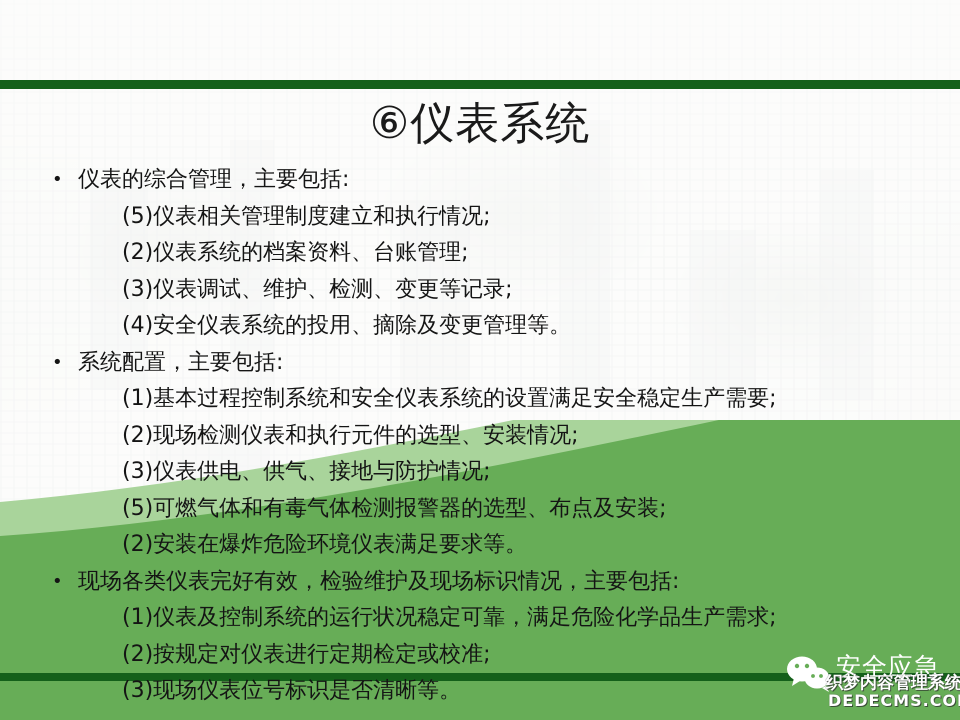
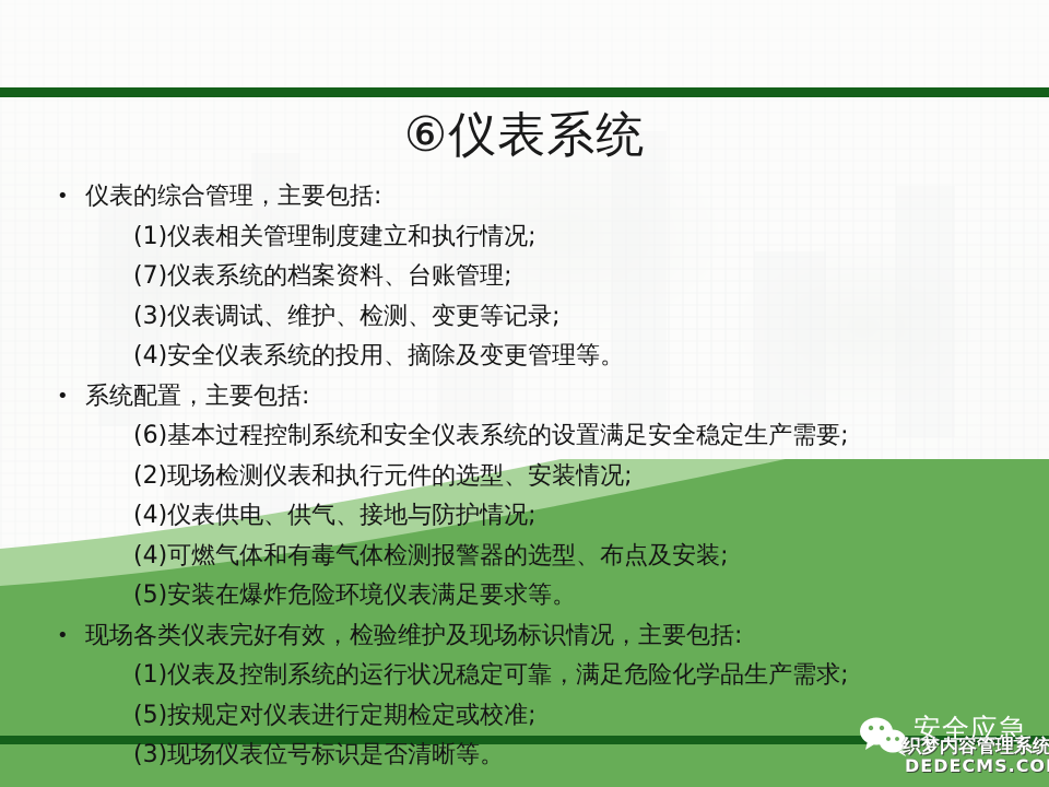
  ⑥仪表系统
  • 仪表的综合管理，主要包括:
- (5)仪表相关管理制度建立和执行情况;
+ (1)仪表相关管理制度建立和执行情况;
- (2)仪表系统的档案资料、台账管理;
+ (7)仪表系统的档案资料、台账管理;
  (3)仪表调试、维护、检测、变更等记录;
  (4)安全仪表系统的投用、摘除及变更管理等。
  • 系统配置，主要包括:
- (1)基本过程控制系统和安全仪表系统的设置满足安全稳定生产需要;
+ (6)基本过程控制系统和安全仪表系统的设置满足安全稳定生产需要;
  (2)现场检测仪表和执行元件的选型、安装情况;
- (3)仪表供电、供气、接地与防护情况;
+ (4)仪表供电、供气、接地与防护情况;
- (5)可燃气体和有毒气体检测报警器的选型、布点及安装;
+ (4)可燃气体和有毒气体检测报警器的选型、布点及安装;
- (2)安装在爆炸危险环境仪表满足要求等。
+ (5)安装在爆炸危险环境仪表满足要求等。
  • 现场各类仪表完好有效，检验维护及现场标识情况，主要包括:
  (1)仪表及控制系统的运行状况稳定可靠，满足危险化学品生产需求;
- (2)按规定对仪表进行定期检定或校准;
+ (5)按规定对仪表进行定期检定或校准;
  (3)现场仪表位号标识是否清晰等。
  安全应急
  织梦内容管理系统
  DEDECMS.CO
